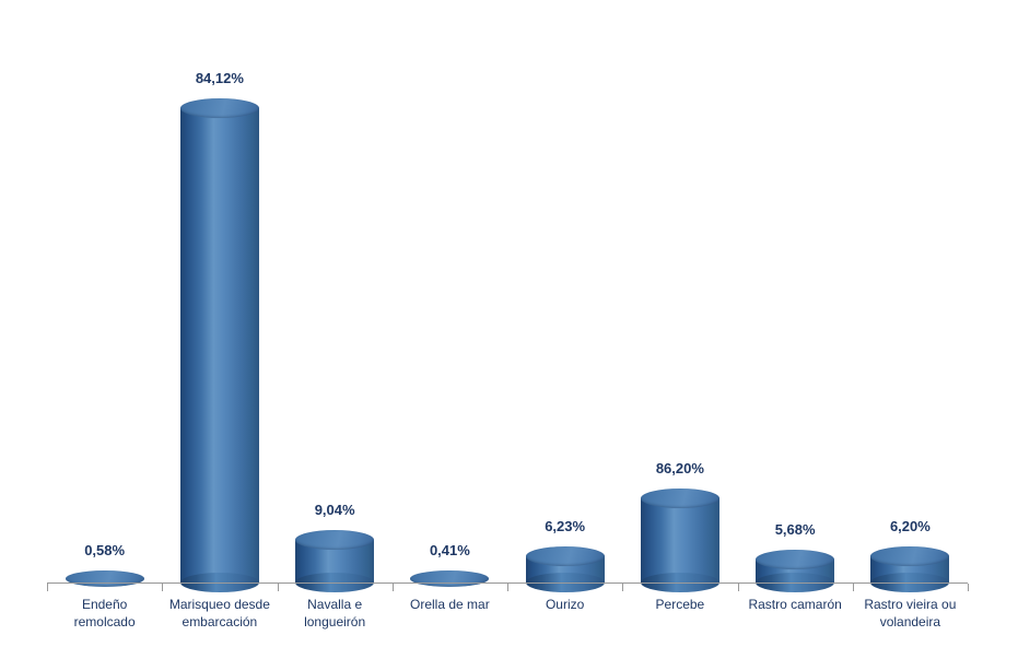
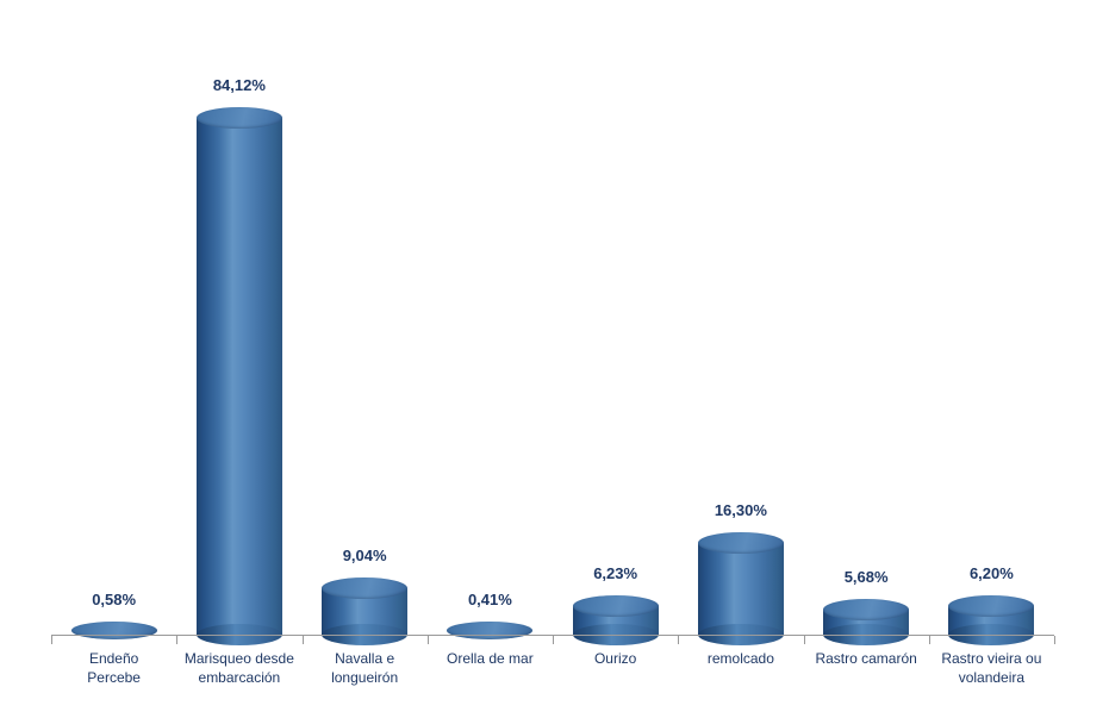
  0,58%
  84,12%
  9,04%
  0,41%
  6,23%
- 86,20%
+ 16,30%
  5,68%
  6,20%
  Endeño
- remolcado
+ Percebe
  Marisqueo desde
  embarcación
  Navalla e
  longueirón
  Orella de mar
  Ourizo
- Percebe
+ remolcado
  Rastro camarón
  Rastro vieira ou
  volandeira
